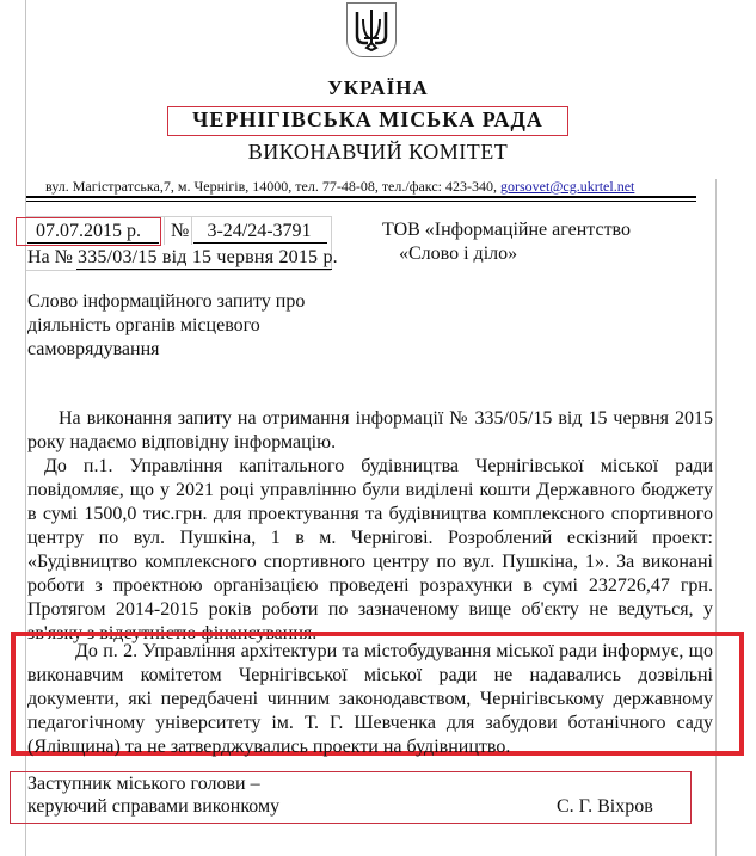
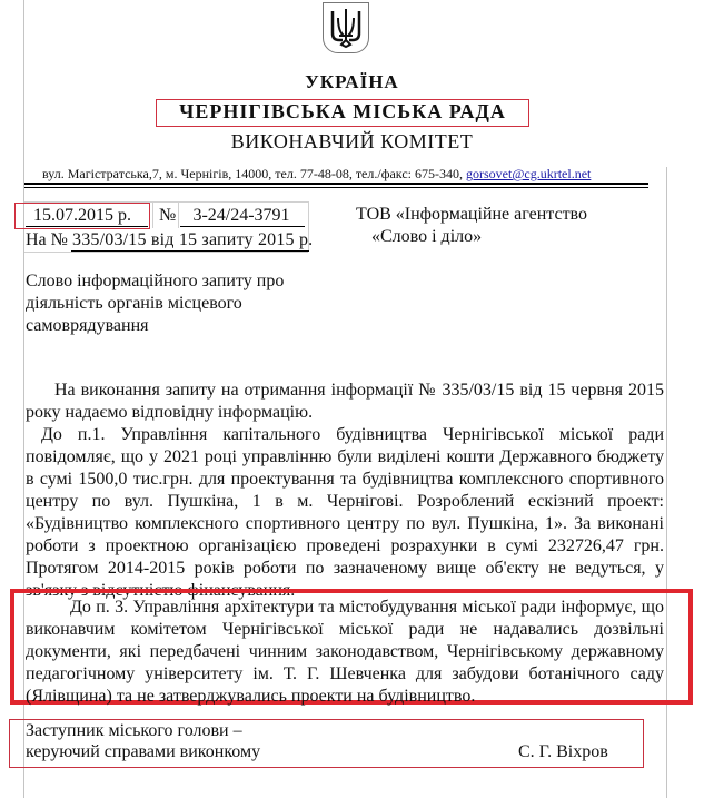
  УКРАЇНА
  ЧЕРНІГІВСЬКА МІСЬКА РАДА
  ВИКОНАВЧИЙ КОМІТЕТ
- вул. Магістратська,7, м. Чернігів, 14000, тел. 77-48-08, тел./факс: 423-340, gorsovet@cg.ukrtel.net
+ вул. Магістратська,7, м. Чернігів, 14000, тел. 77-48-08, тел./факс: 675-340, gorsovet@cg.ukrtel.net
- 07.07.2015 р.
+ 15.07.2015 р.
  №
  3-24/24-3791
  На №
- 335/03/15 від 15 червня 2015 р.
+ 335/03/15 від 15 запиту 2015 р.
  ТОВ «Інформаційне агентство
  «Слово і діло»
  Слово інформаційного запиту про діяльність органів місцевого самоврядування
- На виконання запиту на отримання інформації № 335/05/15 від 15 червня 2015 року надаємо відповідну інформацію.
+ На виконання запиту на отримання інформації № 335/03/15 від 15 червня 2015 року надаємо відповідну інформацію.
  До п.1. Управління капітального будівництва Чернігівської міської ради повідомляє, що у 2021 році управлінню були виділені кошти Державного бюджету в сумі 1500,0 тис.грн. для проектування та будівництва комплексного спортивного центру по вул. Пушкіна, 1 в м. Чернігові. Розроблений ескізний проект: «Будівництво комплексного спортивного центру по вул. Пушкіна, 1». За виконані роботи з проектною організацією проведені розрахунки в сумі 232726,47 грн. Протягом 2014-2015 років роботи по зазначеному вище об'єкту не ведуться, у зв'язку з відсутністю фінансування.
- До п. 2. Управління архітектури та містобудування міської ради інформує, що виконавчим комітетом Чернігівської міської ради не надавались дозвільні документи, які передбачені чинним законодавством, Чернігівському державному педагогічному університету ім. Т. Г. Шевченка для забудови ботанічного саду (Ялівщина) та не затверджувались проекти на будівництво.
+ До п. 3. Управління архітектури та містобудування міської ради інформує, що виконавчим комітетом Чернігівської міської ради не надавались дозвільні документи, які передбачені чинним законодавством, Чернігівському державному педагогічному університету ім. Т. Г. Шевченка для забудови ботанічного саду (Ялівщина) та не затверджувались проекти на будівництво.
  Заступник міського голови –
  керуючий справами виконкому
  С. Г. Віхров
